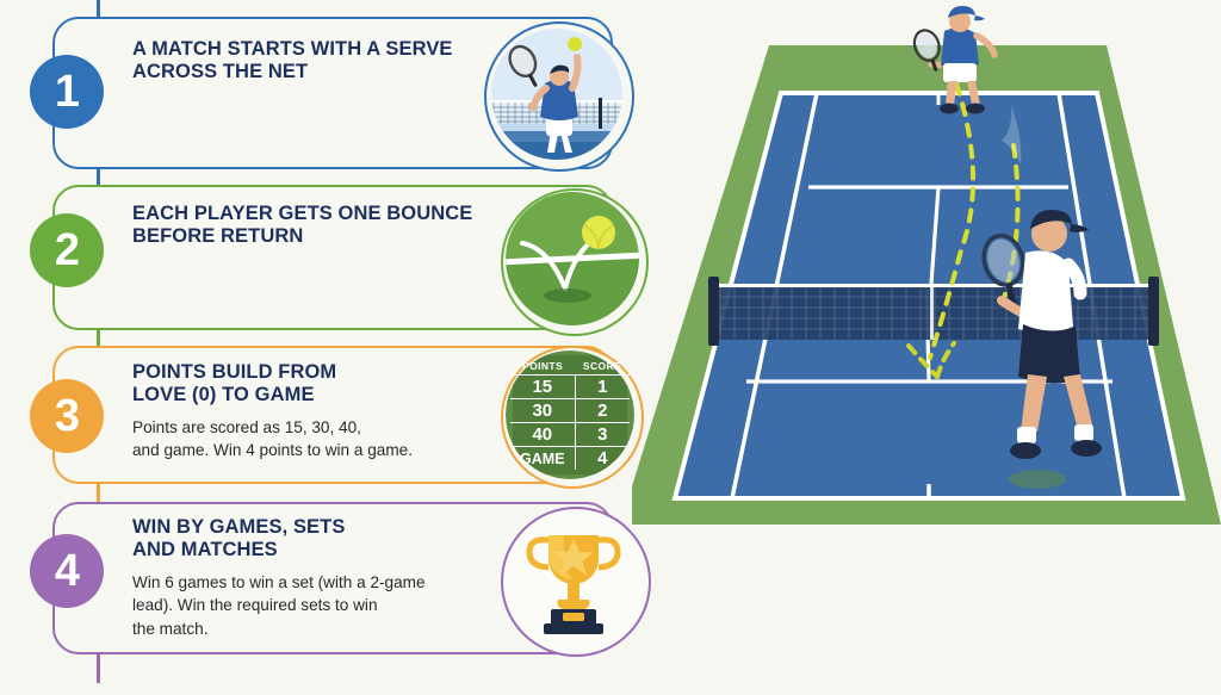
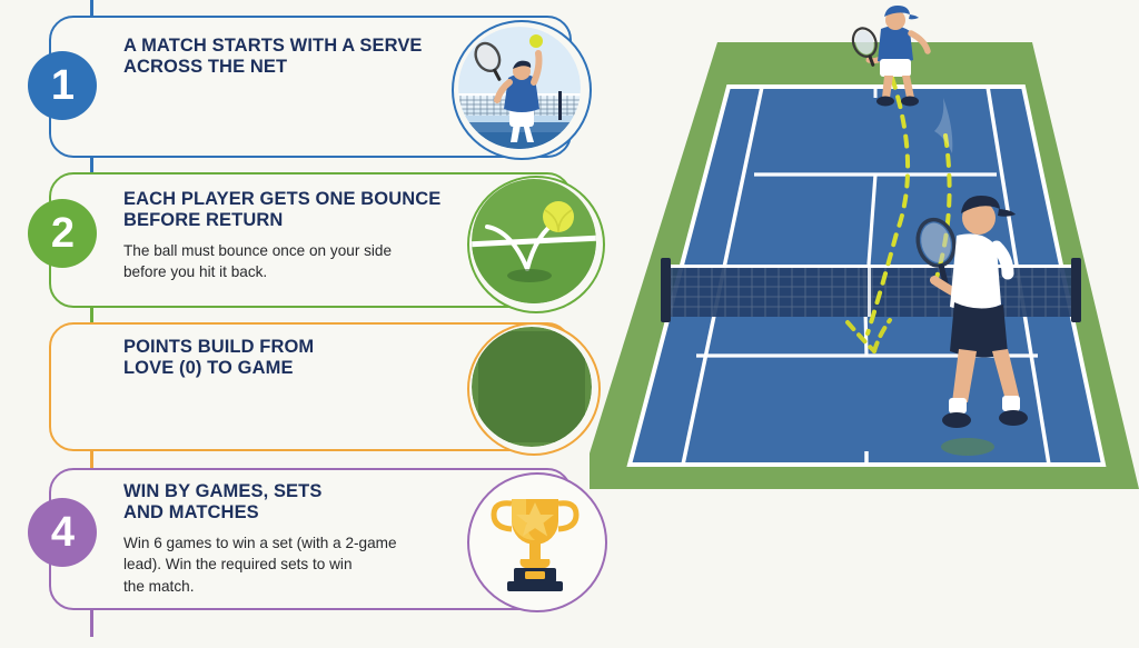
  A MATCH STARTS WITH A SERVE
  ACROSS THE NET
  1
  EACH PLAYER GETS ONE BOUNCE
  BEFORE RETURN
+ The ball must bounce once on your side
+ before you hit it back.
  2
- POINTS	SCORE
- 15	1
- 30	2
- 40	3
- GAME	4
  POINTS BUILD FROM
  LOVE (0) TO GAME
- Points are scored as 15, 30, 40,
- and game. Win 4 points to win a game.
- 3
  WIN BY GAMES, SETS
  AND MATCHES
  Win 6 games to win a set (with a 2-game
  lead). Win the required sets to win
  the match.
  4
